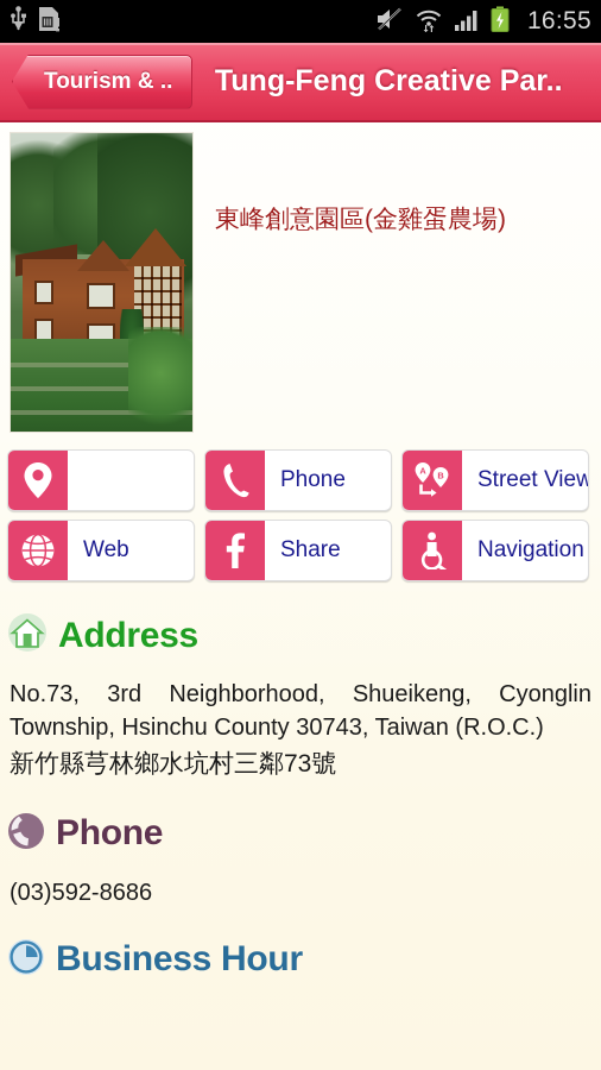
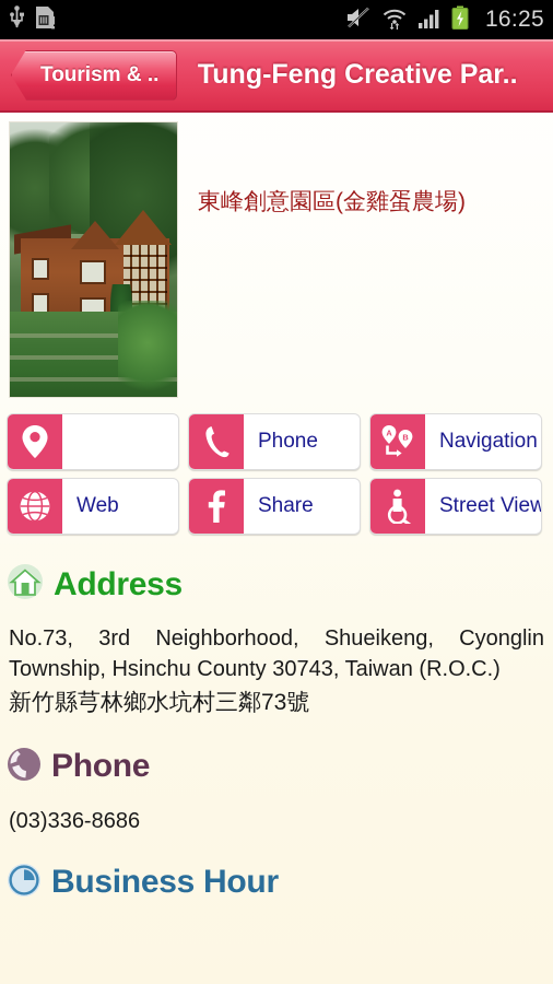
- 16:55
+ 16:25
  Tourism & ..
  Tung-Feng Creative Par..
  東峰創意園區(金雞蛋農場)
  Phone
  A
  B
- Street View
+ Navigation
  Web
  Share
- Navigation
+ Street View
  Address
  No.73, 3rd Neighborhood, Shueikeng, Cyonglin Township, Hsinchu County 30743, Taiwan (R.O.C.)
  新竹縣芎林鄉水坑村三鄰73號
  Phone
- (03)592-8686
+ (03)336-8686
  Business Hour
